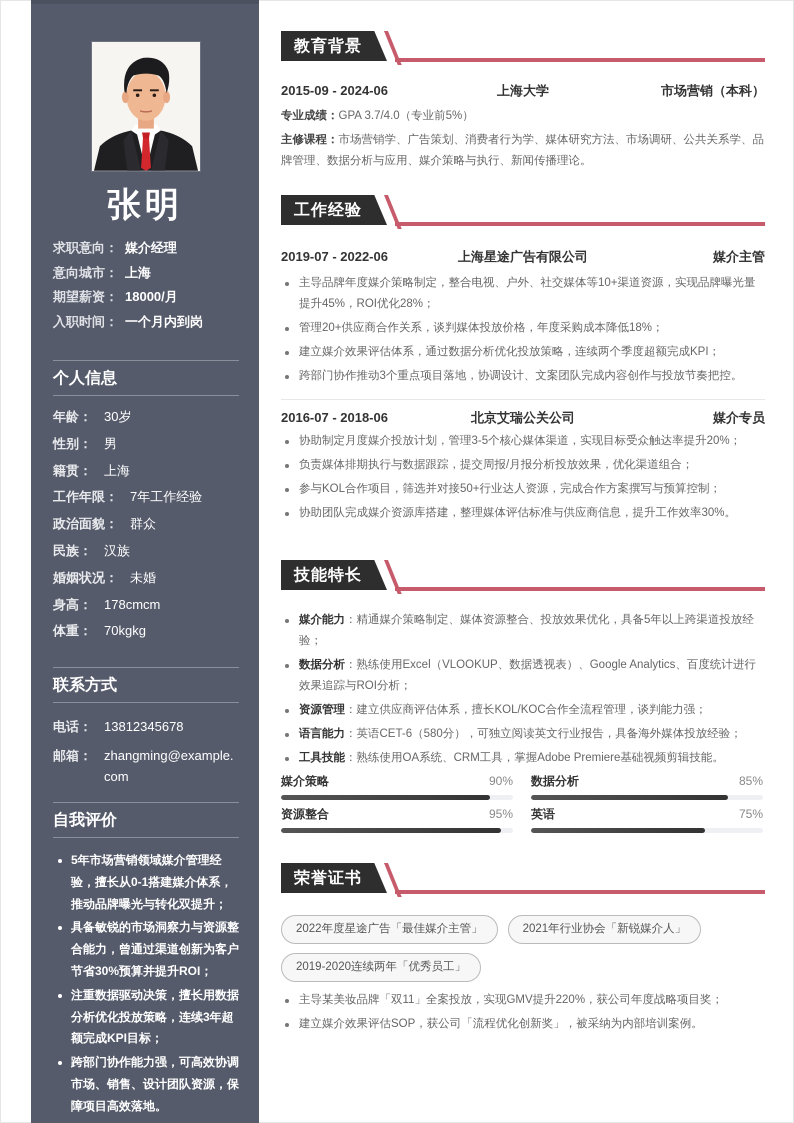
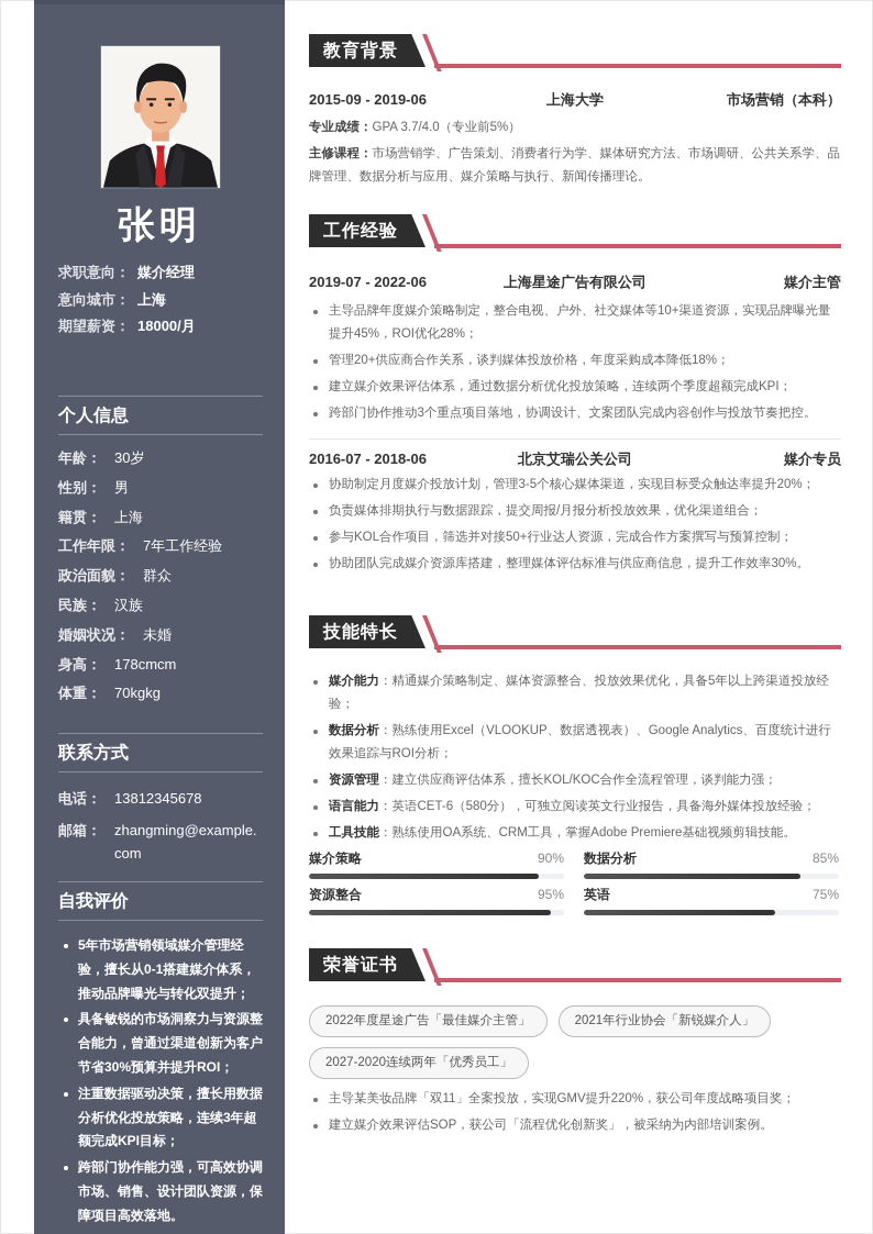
  张明
  求职意向：
  媒介经理
  意向城市：
  上海
  期望薪资：
  18000/月
- 入职时间：
- 一个月内到岗
  个人信息
  年龄：
  30岁
  性别：
  男
  籍贯：
  上海
  工作年限：
  7年工作经验
  政治面貌：
  群众
  民族：
  汉族
  婚姻状况：
  未婚
  身高：
  178cmcm
  体重：
  70kgkg
  联系方式
  电话：
  13812345678
  邮箱：
  zhangming@example.com
  自我评价
  5年市场营销领域媒介管理经验，擅长从0-1搭建媒介体系，推动品牌曝光与转化双提升；
  具备敏锐的市场洞察力与资源整合能力，曾通过渠道创新为客户节省30%预算并提升ROI；
  注重数据驱动决策，擅长用数据分析优化投放策略，连续3年超额完成KPI目标；
  跨部门协作能力强，可高效协调市场、销售、设计团队资源，保障项目高效落地。
  教育背景
- 2015-09 - 2024-06
+ 2015-09 - 2019-06
  上海大学
  市场营销（本科）
  专业成绩：GPA 3.7/4.0（专业前5%）
  主修课程：市场营销学、广告策划、消费者行为学、媒体研究方法、市场调研、公共关系学、品牌管理、数据分析与应用、媒介策略与执行、新闻传播理论。
  工作经验
  2019-07 - 2022-06
  上海星途广告有限公司
  媒介主管
  主导品牌年度媒介策略制定，整合电视、户外、社交媒体等10+渠道资源，实现品牌曝光量提升45%，ROI优化28%；
  管理20+供应商合作关系，谈判媒体投放价格，年度采购成本降低18%；
  建立媒介效果评估体系，通过数据分析优化投放策略，连续两个季度超额完成KPI；
  跨部门协作推动3个重点项目落地，协调设计、文案团队完成内容创作与投放节奏把控。
  2016-07 - 2018-06
  北京艾瑞公关公司
  媒介专员
  协助制定月度媒介投放计划，管理3-5个核心媒体渠道，实现目标受众触达率提升20%；
  负责媒体排期执行与数据跟踪，提交周报/月报分析投放效果，优化渠道组合；
  参与KOL合作项目，筛选并对接50+行业达人资源，完成合作方案撰写与预算控制；
  协助团队完成媒介资源库搭建，整理媒体评估标准与供应商信息，提升工作效率30%。
  技能特长
  媒介能力：精通媒介策略制定、媒体资源整合、投放效果优化，具备5年以上跨渠道投放经验；
  数据分析：熟练使用Excel（VLOOKUP、数据透视表）、Google Analytics、百度统计进行效果追踪与ROI分析；
  资源管理：建立供应商评估体系，擅长KOL/KOC合作全流程管理，谈判能力强；
  语言能力：英语CET-6（580分），可独立阅读英文行业报告，具备海外媒体投放经验；
  工具技能：熟练使用OA系统、CRM工具，掌握Adobe Premiere基础视频剪辑技能。
  媒介策略
  90%
  数据分析
  85%
  资源整合
  95%
  英语
  75%
  荣誉证书
  2022年度星途广告「最佳媒介主管」
  2021年行业协会「新锐媒介人」
- 2019-2020连续两年「优秀员工」
+ 2027-2020连续两年「优秀员工」
  主导某美妆品牌「双11」全案投放，实现GMV提升220%，获公司年度战略项目奖；
  建立媒介效果评估SOP，获公司「流程优化创新奖」，被采纳为内部培训案例。
